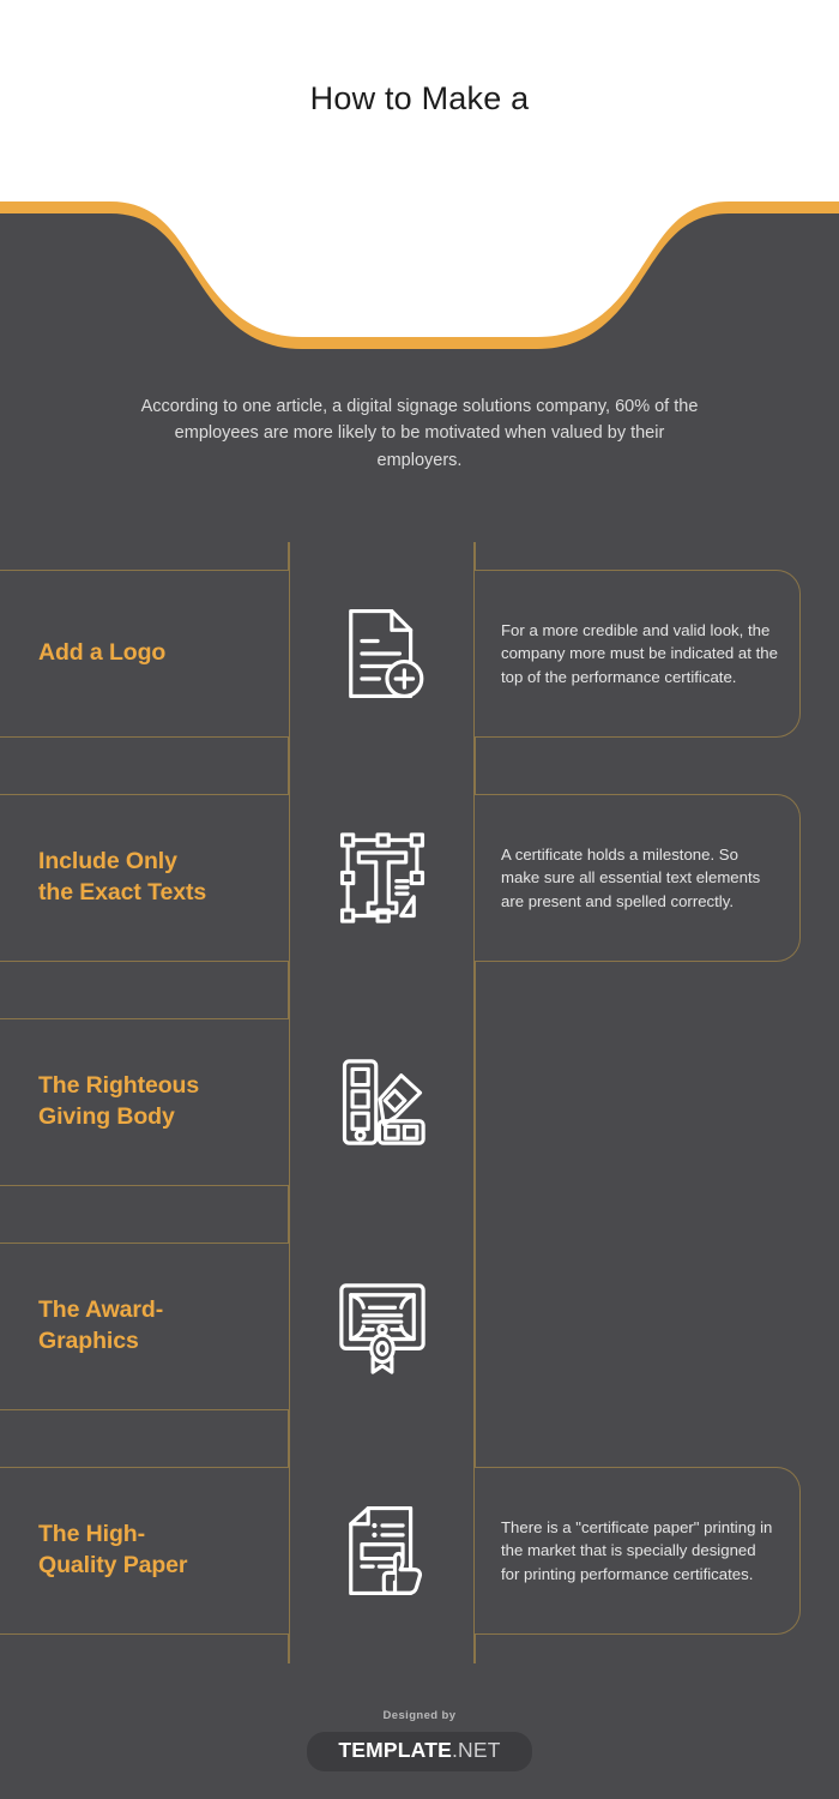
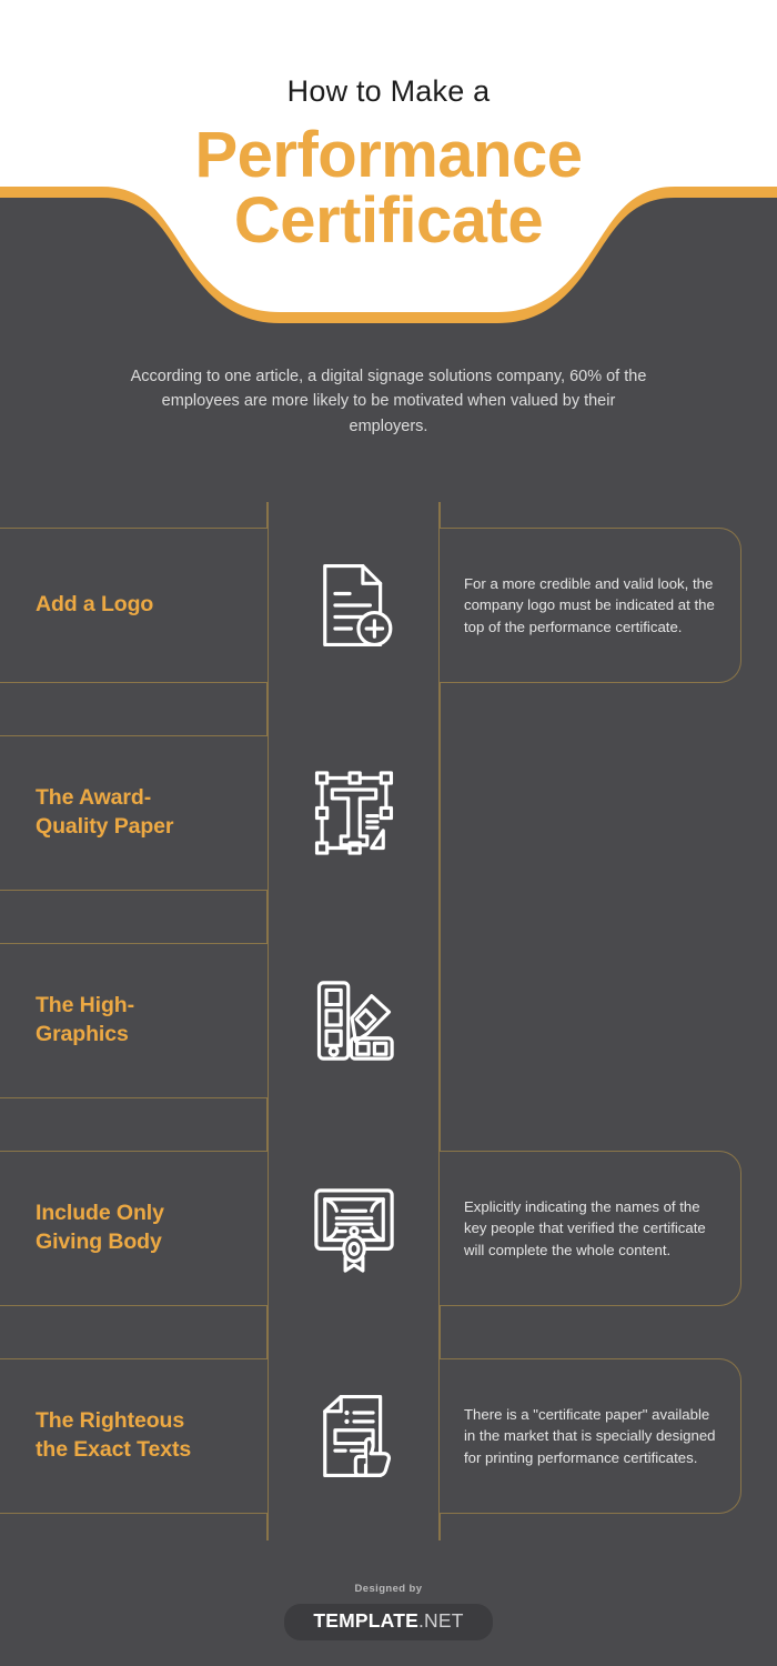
  How to Make a
+ Performance
+ Certificate
  According to one article, a digital signage solutions company, 60% of the employees are more likely to be motivated when valued by their employers.
  Add a Logo
- For a more credible and valid look, the company more must be indicated at the top of the performance certificate.
+ For a more credible and valid look, the company logo must be indicated at the top of the performance certificate.
- Include Only
+ The Award-
- the Exact Texts
+ Quality Paper
- A certificate holds a milestone. So make sure all essential text elements are present and spelled correctly.
- The Righteous
+ The High-
- Giving Body
+ Graphics
- The Award-
+ Include Only
- Graphics
+ Giving Body
+ Explicitly indicating the names of the key people that verified the certificate will complete the whole content.
- The High-
+ The Righteous
- Quality Paper
+ the Exact Texts
- There is a "certificate paper" printing in the market that is specially designed for printing performance certificates.
+ There is a "certificate paper" available in the market that is specially designed for printing performance certificates.
  Designed by
  TEMPLATE.NET
